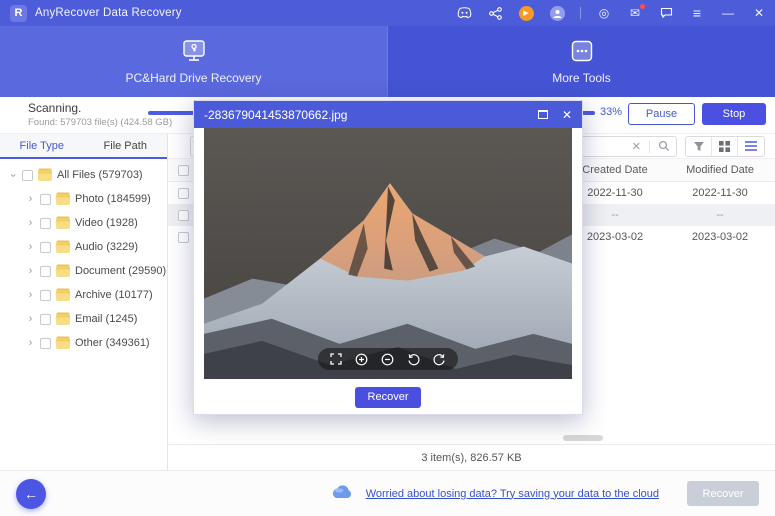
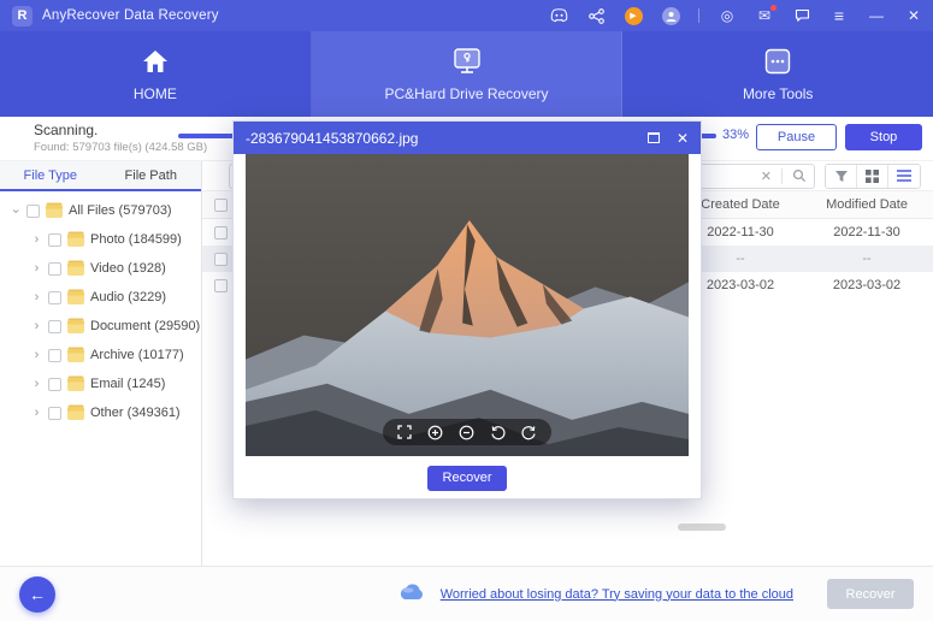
  R
  AnyRecover Data Recovery
  ◎
  ✉
  ≡
  —
  ✕
+ HOME
  PC&Hard Drive Recovery
  More Tools
  Scanning.
  Found: 579703 file(s) (424.58 GB)
  33%
  Pause
  Stop
  File Type
  File Path
  All Files (579703)
  ›
  Photo (184599)
  ›
  Video (1928)
  ›
  Audio (3229)
  ›
  Document (29590)
  ›
  Archive (10177)
  ›
  Email (1245)
  ›
  Other (349361)
  ✕
  Created Date
  Modified Date
  2022-11-30
  2022-11-30
  --
  --
  2023-03-02
  2023-03-02
- 3 item(s), 826.57 KB
  ←
  Worried about losing data? Try saving your data to the cloud
  Recover
  -283679041453870662.jpg
  ✕
  Recover
